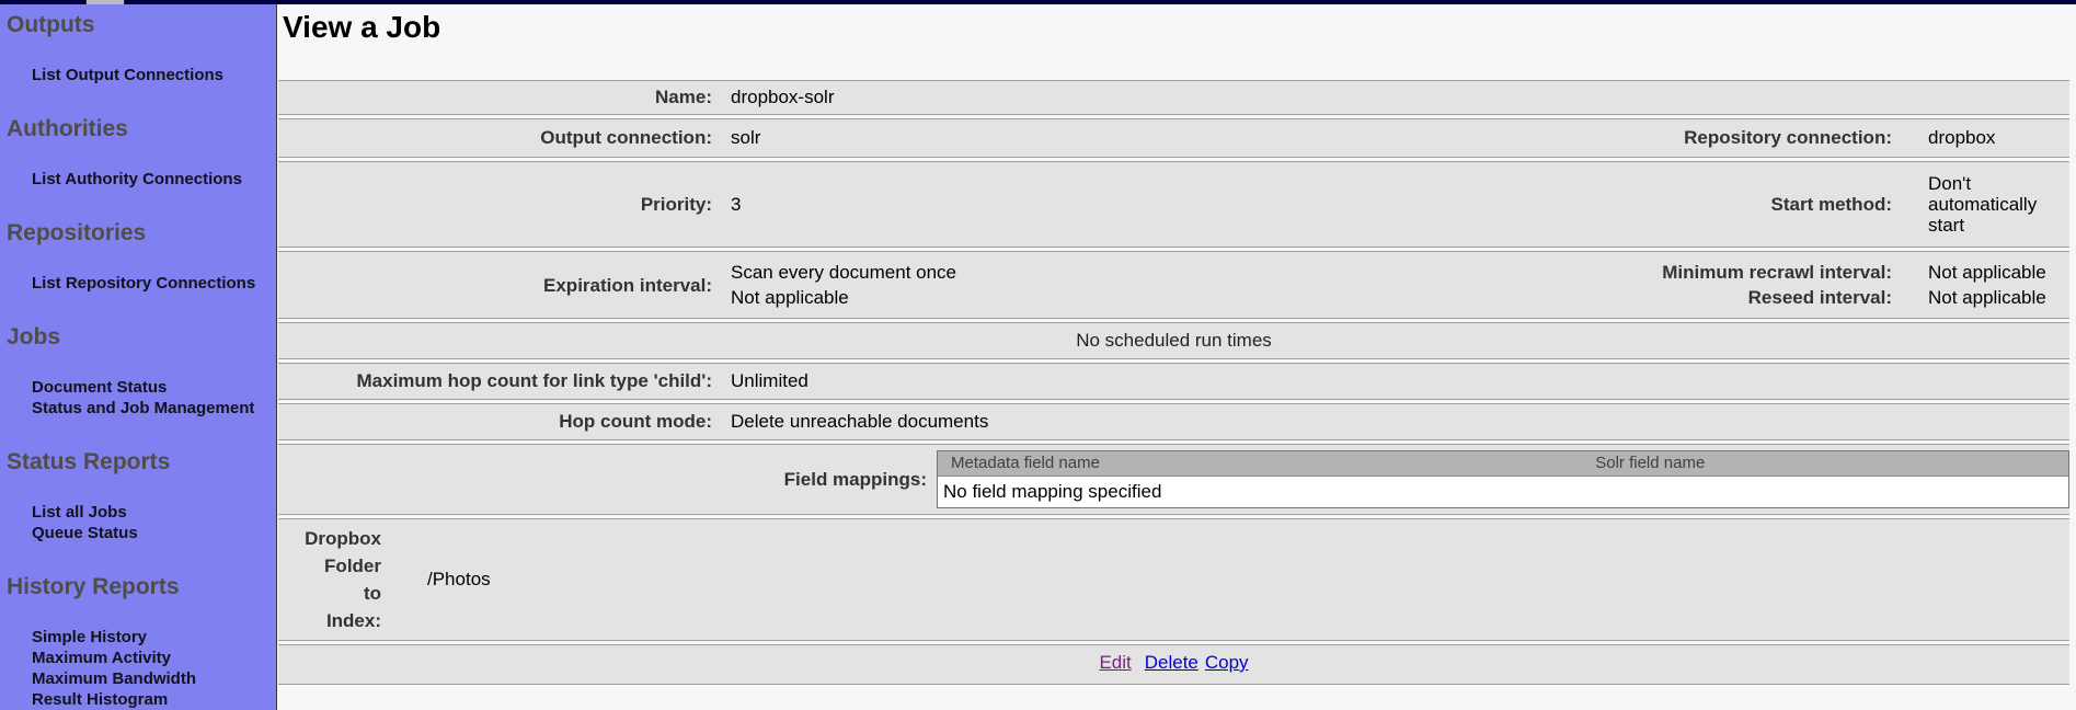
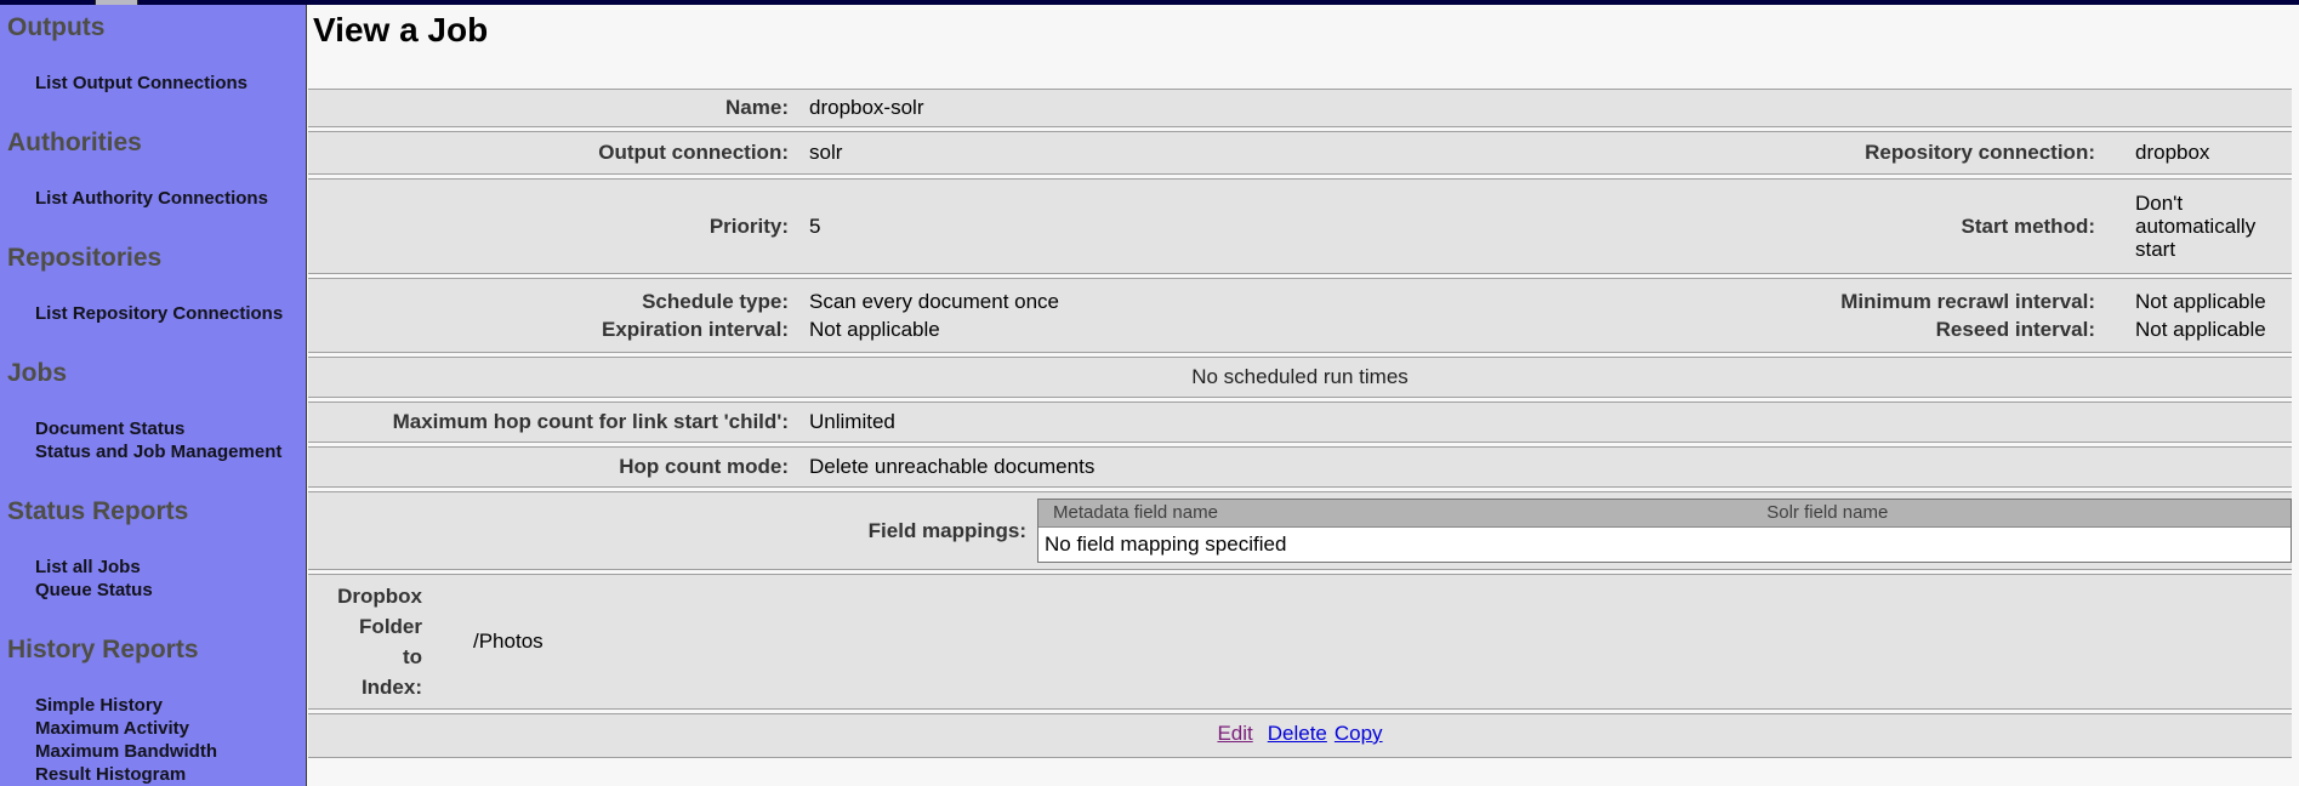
  Outputs
  List Output Connections
  Authorities
  List Authority Connections
  Repositories
  List Repository Connections
  Jobs
  Document Status
  Status and Job Management
  Status Reports
  List all Jobs
  Queue Status
  History Reports
  Simple History
  Maximum Activity
  Maximum Bandwidth
  Result Histogram
  View a Job
  Name:
  dropbox-solr
  Output connection:
  solr
  Repository connection:
  dropbox
  Priority:
- 3
+ 5
  Start method:
  Don't automatically start
+ Schedule type:
  Expiration interval:
  Scan every document once
  Not applicable
  Minimum recrawl interval:
  Reseed interval:
  Not applicable
  Not applicable
  No scheduled run times
- Maximum hop count for link type 'child':
+ Maximum hop count for link start 'child':
  Unlimited
  Hop count mode:
  Delete unreachable documents
  Field mappings:
  Metadata field name
  Solr field name
  No field mapping specified
  Dropbox Folder to Index:
  /Photos
  Edit Delete Copy
